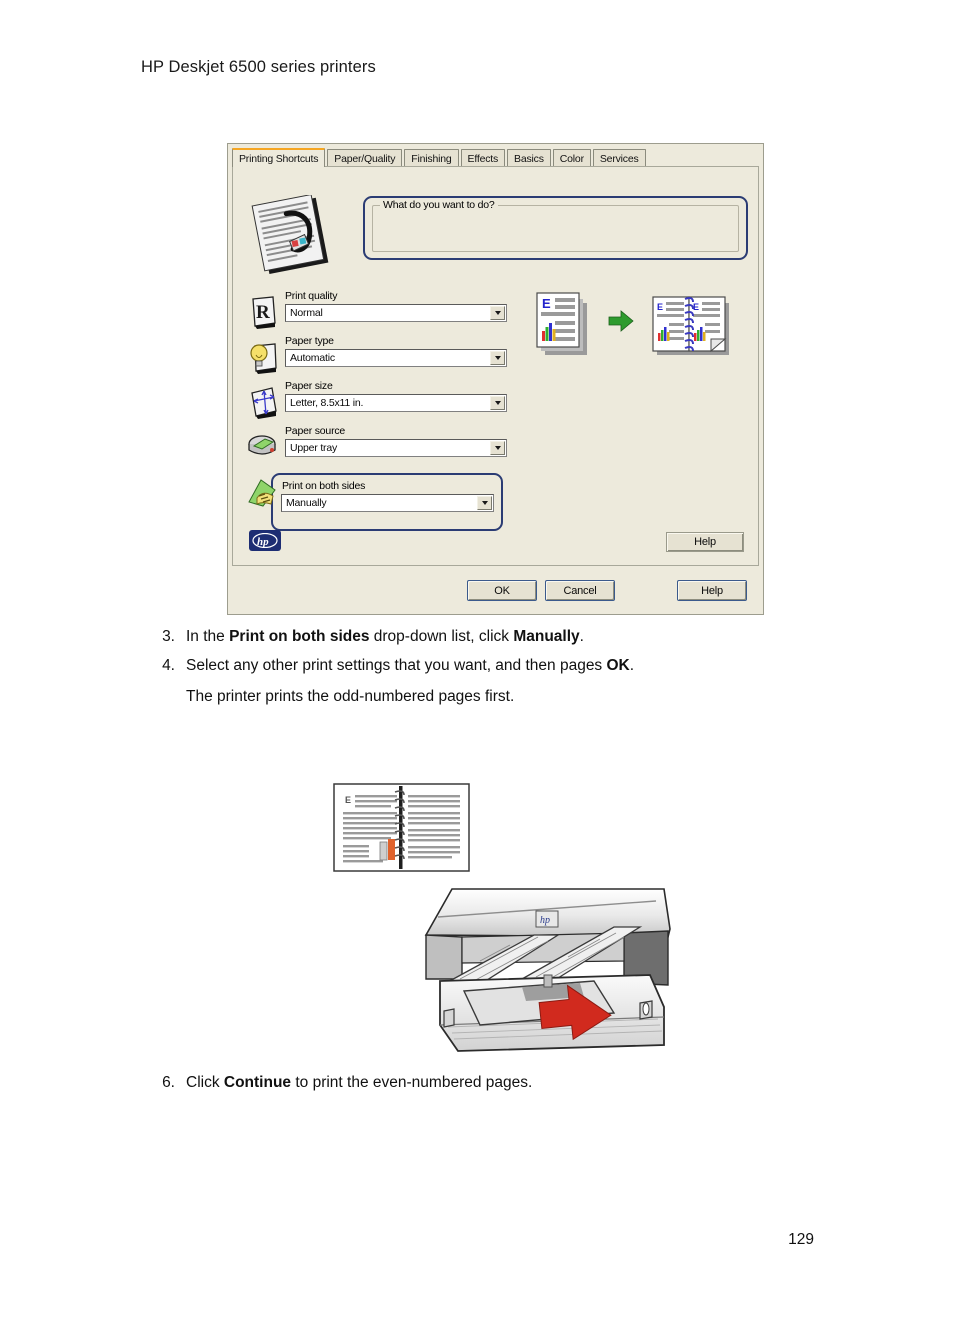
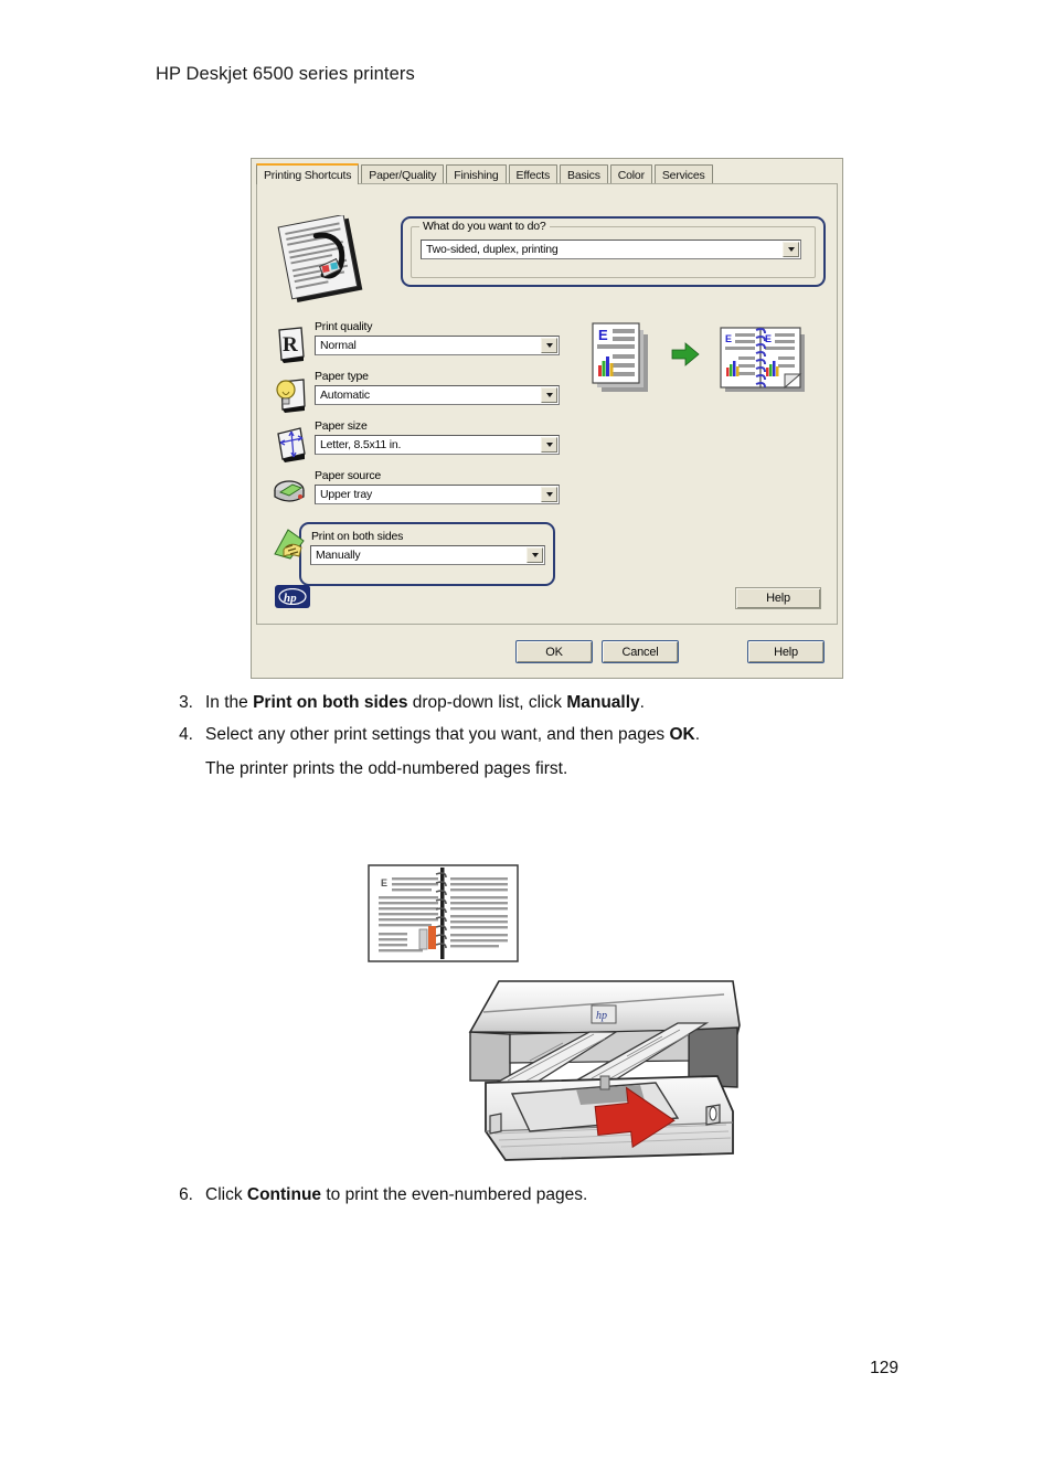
  HP Deskjet 6500 series printers
  Printing Shortcuts
  Paper/Quality
  Finishing
  Effects
  Basics
  Color
  Services
  What do you want to do?
+ Two-sided, duplex, printing
  R
  Print quality
  Normal
  Paper type
  Automatic
  Paper size
  Letter, 8.5x11 in.
  Paper source
  Upper tray
  Print on both sides
  Manually
  E
  E
  E
  hp
  Help
  OK
  Cancel
  Help
  3.
  In the Print on both sides drop-down list, click Manually.
  4.
  Select any other print settings that you want, and then pages OK.
  The printer prints the odd-numbered pages first.
  E
  hp
  6.
  Click Continue to print the even-numbered pages.
  129
